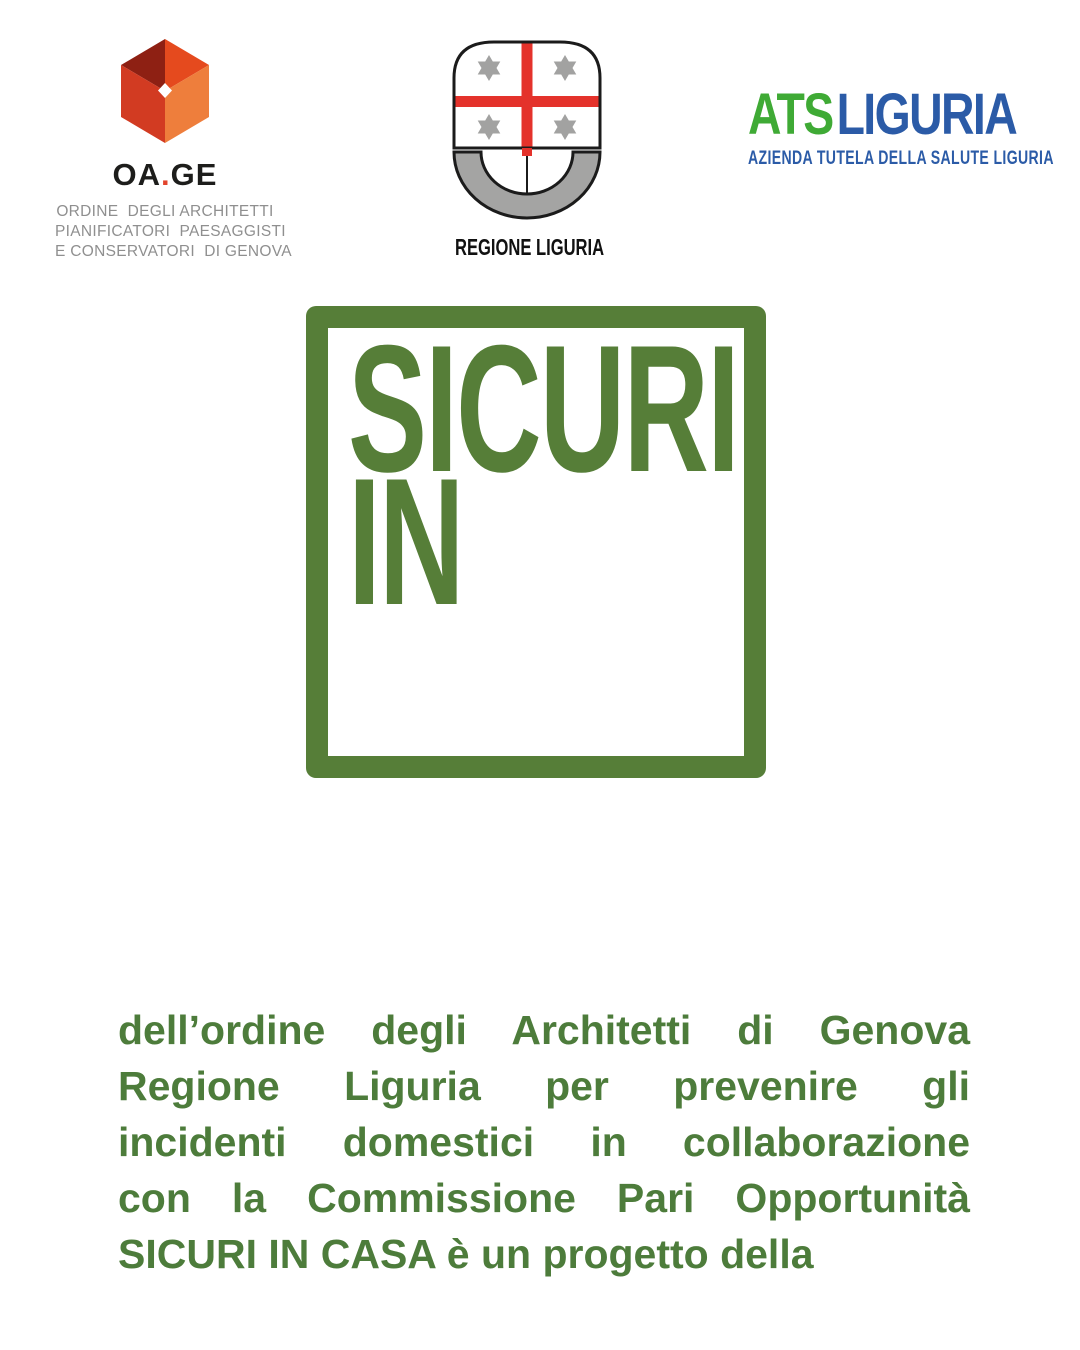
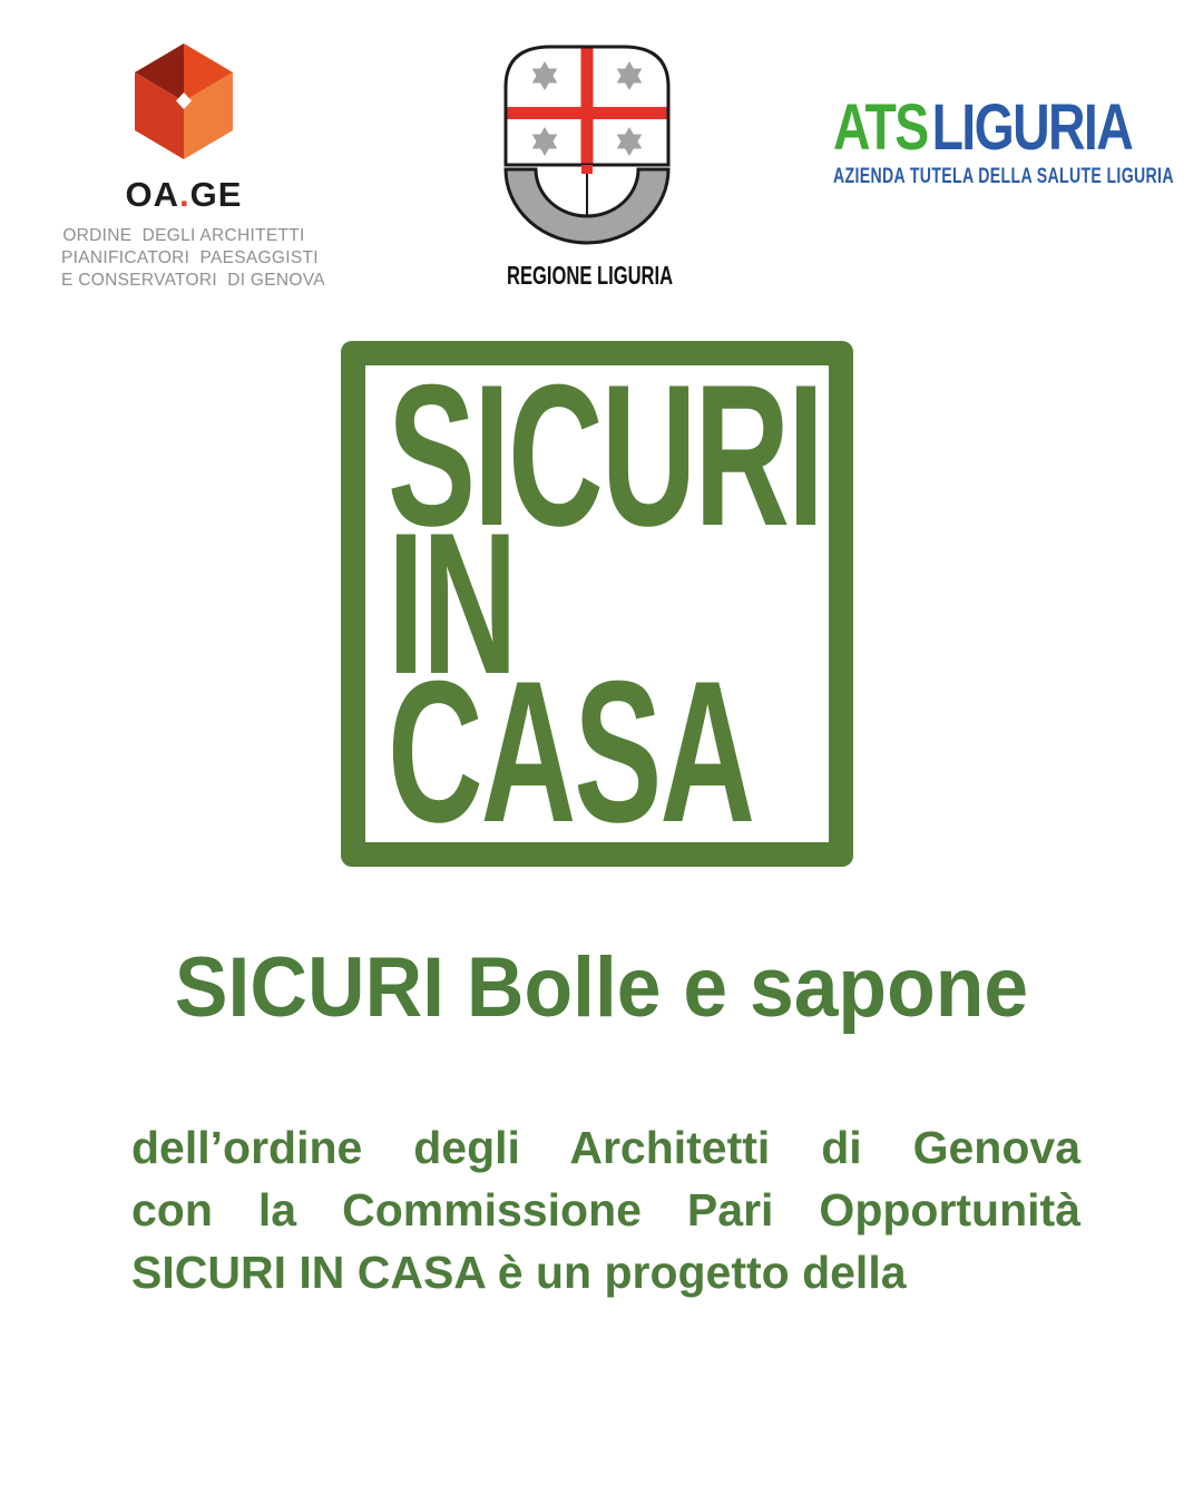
  OA.GE
  ORDINE DEGLI ARCHITETTI
  PIANIFICATORI PAESAGGISTI
  E CONSERVATORI DI GENOVA
  REGIONE LIGURIA
  ATSLIGURIA
  AZIENDA TUTELA DELLA SALUTE LIGURIA
  SICURI
  IN
+ CASA
+ SICURI Bolle e sapone
  dell’ordine degli Architetti di Genova
- Regione Liguria per prevenire gli
- incidenti domestici in collaborazione
  con la Commissione Pari Opportunità
  SICURI IN CASA è un progetto della
